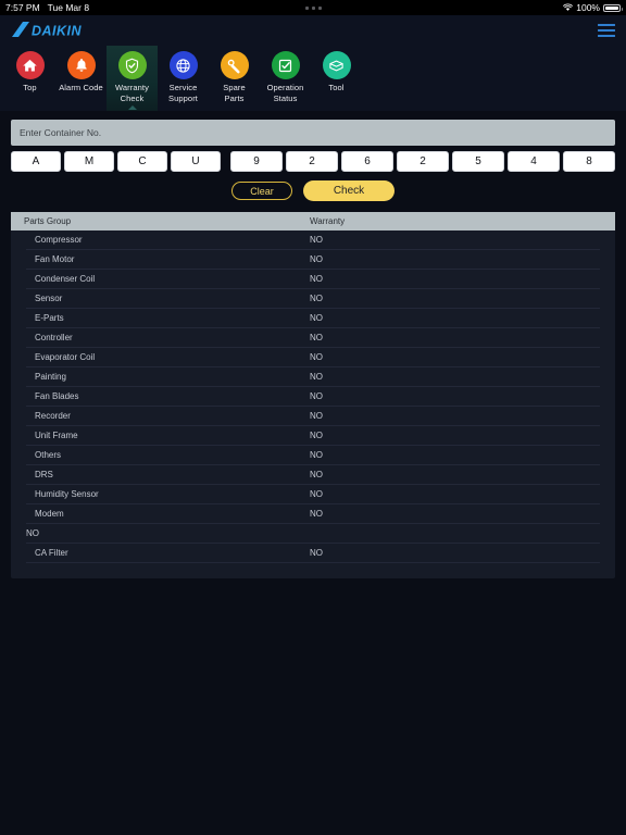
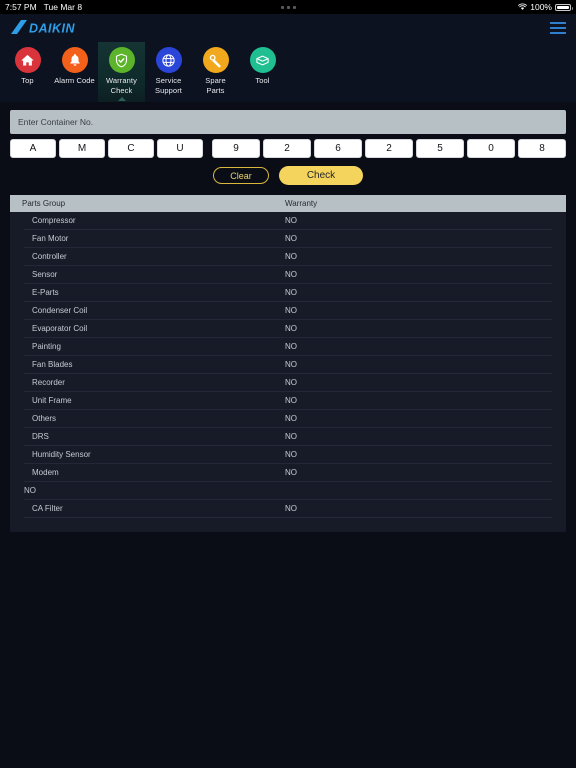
  7:57 PM
  Tue Mar 8
  100%
  DAIKIN
  Top
  Alarm Code
  Warranty
  Check
  Service
  Support
  Spare
  Parts
- Operation
- Status
  Tool
  Enter Container No.
  A
  M
  C
  U
  9
  2
  6
  2
  5
- 4
+ 0
  8
  Clear
  Check
  Parts Group
  Warranty
  Compressor
  NO
  Fan Motor
  NO
- Condenser Coil
+ Controller
  NO
  Sensor
  NO
  E-Parts
  NO
- Controller
+ Condenser Coil
  NO
  Evaporator Coil
  NO
  Painting
  NO
  Fan Blades
  NO
  Recorder
  NO
  Unit Frame
  NO
  Others
  NO
  DRS
  NO
  Humidity Sensor
  NO
  Modem
  NO
  NO
  CA Filter
  NO
